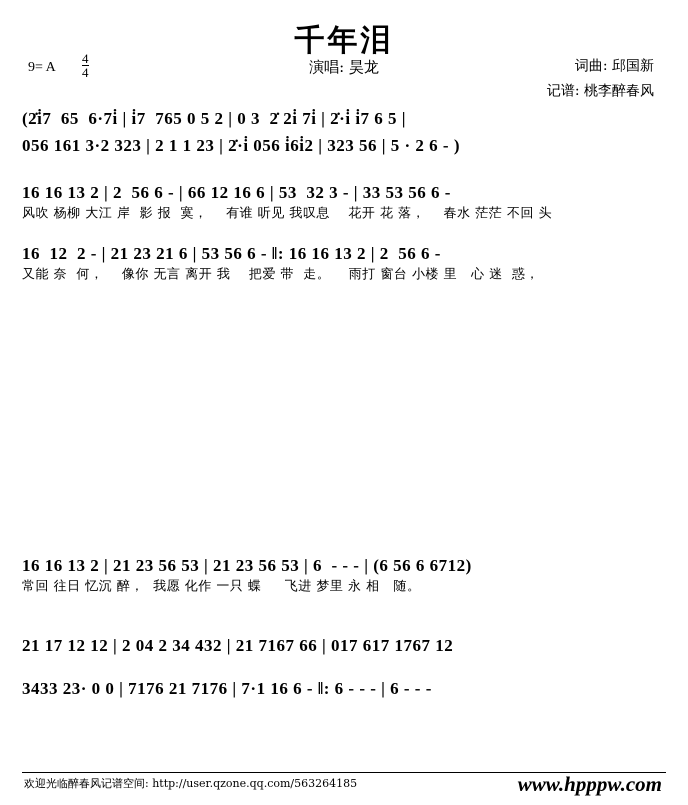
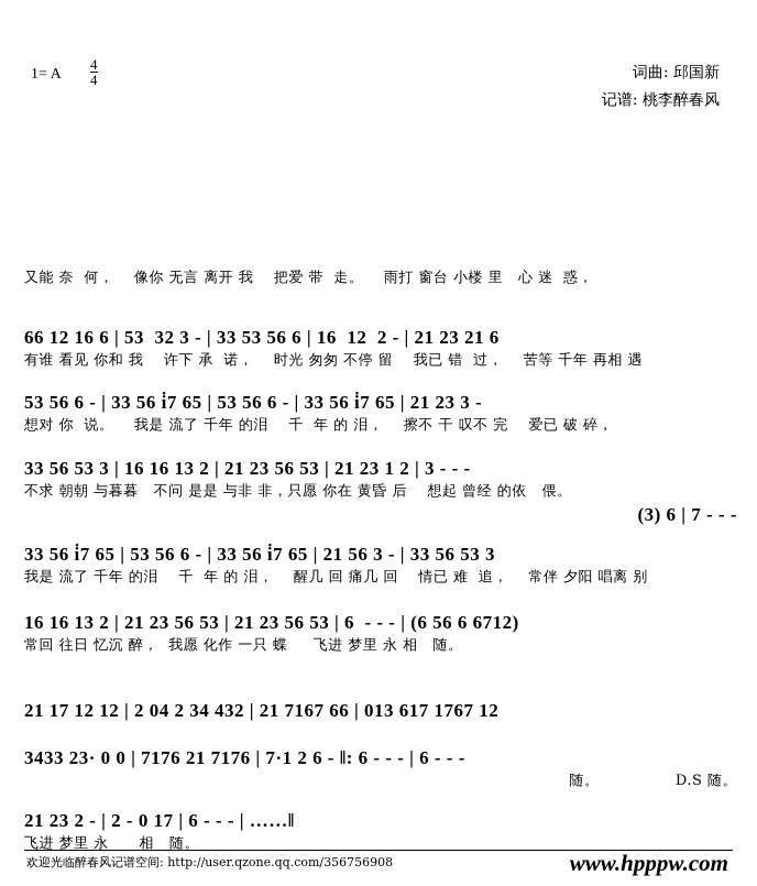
- 千年泪
- 演唱: 昊龙
- 9= A
+ 1= A
  4
  4
  词曲: 邱国新
  记谱: 桃李醉春风
- (2̇i̇7 65 6·7i̇ | i̇7 765 0 5 2 | 0 3 2̇ 2i̇ 7i̇ | 2̇·i̇ i̇7 6 5 |
- 056 161 3·2 323 | 2 1 1 23 | 2̇·i̇ 056 i̇6i̇2 | 323 56 | 5 · 2 6 - )
- 16 16 13 2 | 2 56 6 - | 66 12 16 6 | 53 32 3 - | 33 53 56 6 -
- 风吹 杨柳 大江 岸 影 报 寞， 有谁 听见 我叹息 花开 花 落， 春水 茫茫 不回 头
- 16 12 2 - | 21 23 21 6 | 53 56 6 - ‖: 16 16 13 2 | 2 56 6 -
  又能 奈 何， 像你 无言 离开 我 把爱 带 走。 雨打 窗台 小楼 里 心 迷 惑，
+ 66 12 16 6 | 53 32 3 - | 33 53 56 6 | 16 12 2 - | 21 23 21 6
+ 有谁 看见 你和 我 许下 承 诺， 时光 匆匆 不停 留 我已 错 过， 苦等 千年 再相 遇
+ 53 56 6 - | 33 56 i̇7 65 | 53 56 6 - | 33 56 i̇7 65 | 21 23 3 -
+ 想对 你 说。 我是 流了 千年 的泪 千 年 的 泪， 擦不 干 叹不 完 爱已 破 碎，
+ 33 56 53 3 | 16 16 13 2 | 21 23 56 53 | 21 23 1 2 | 3 - - -
+ 不求 朝朝 与暮暮 不问 是是 与非 非，只愿 你在 黄昏 后 想起 曾经 的依 偎。
+ (3) 6 | 7 - - -
+ 33 56 i̇7 65 | 53 56 6 - | 33 56 i̇7 65 | 21 56 3 - | 33 56 53 3
+ 我是 流了 千年 的泪 千 年 的 泪， 醒几 回 痛几 回 情已 难 追， 常伴 夕阳 唱离 别
  16 16 13 2 | 21 23 56 53 | 21 23 56 53 | 6 - - - | (6 56 6 6712)
  常回 往日 忆沉 醉， 我愿 化作 一只 蝶 飞进 梦里 永 相 随。
- 21 17 12 12 | 2 04 2 34 432 | 21 7167 66 | 017 617 1767 12
+ 21 17 12 12 | 2 04 2 34 432 | 21 7167 66 | 013 617 1767 12
- 3433 23· 0 0 | 7176 21 7176 | 7·1 16 6 - ‖: 6 - - - | 6 - - -
+ 3433 23· 0 0 | 7176 21 7176 | 7·1 2 6 - ‖: 6 - - - | 6 - - -
+ 随。 D.S 随。
+ 21 23 2 - | 2 - 0 17 | 6 - - - | ……‖
+ 飞进 梦里 永 相 随。
- 欢迎光临醉春风记谱空间: http://user.qzone.qq.com/563264185
+ 欢迎光临醉春风记谱空间: http://user.qzone.qq.com/356756908
  www.hpppw.com
